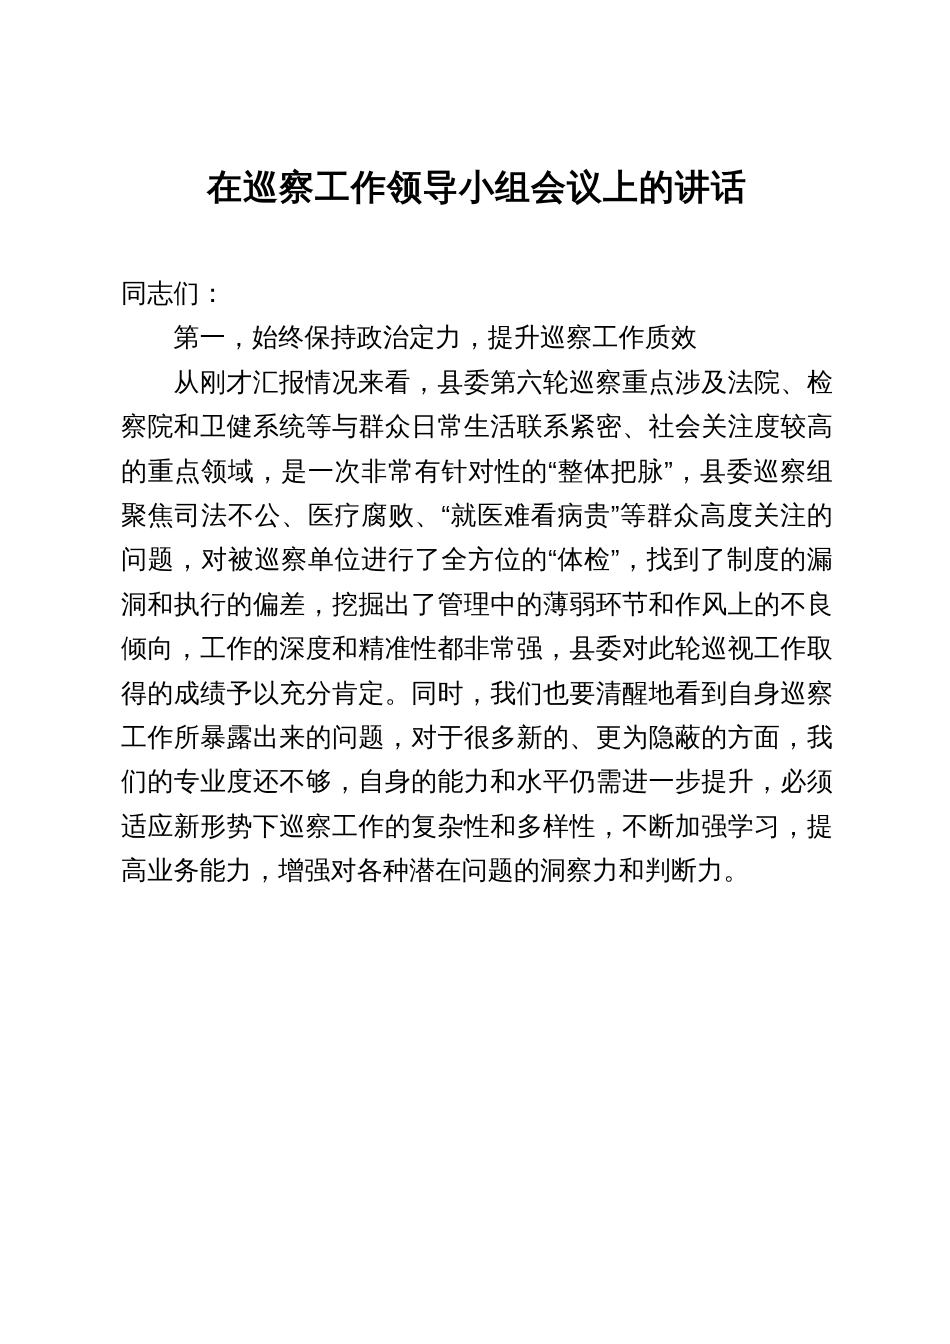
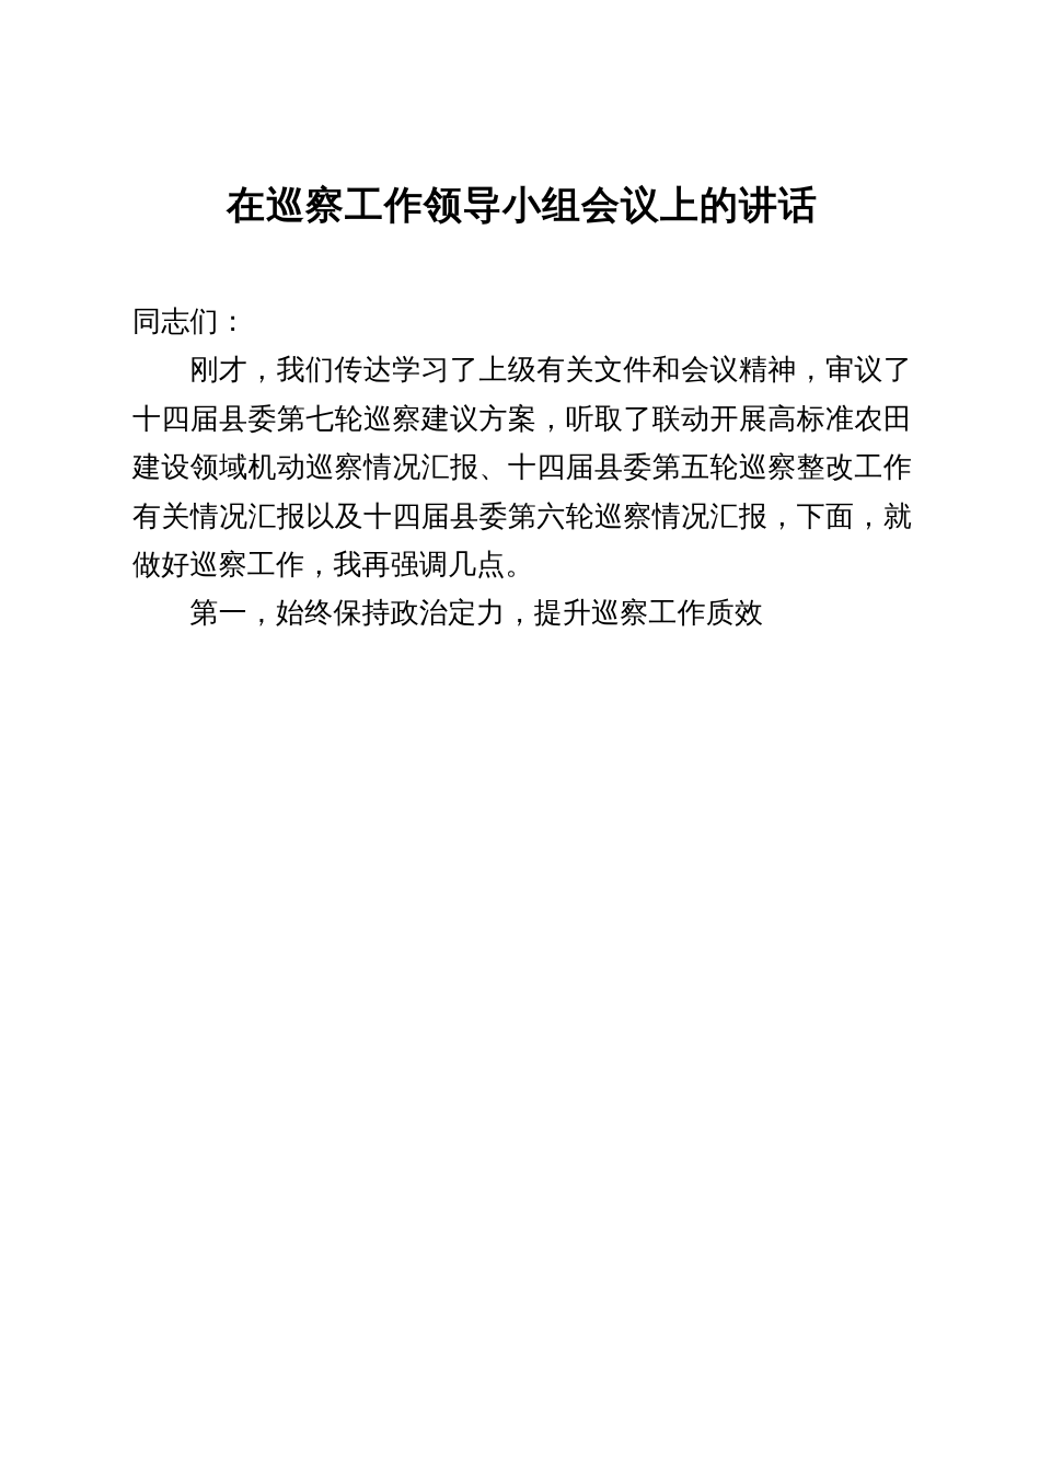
  在巡察工作领导小组会议上的讲话
  同志们：
+ 刚才，我们传达学习了上级有关文件和会议精神，审议了十四届县委第七轮巡察建议方案，听取了联动开展高标准农田建设领域机动巡察情况汇报、十四届县委第五轮巡察整改工作有关情况汇报以及十四届县委第六轮巡察情况汇报，下面，就做好巡察工作，我再强调几点。
  第一，始终保持政治定力，提升巡察工作质效
- 从刚才汇报情况来看，县委第六轮巡察重点涉及法院、检察院和卫健系统等与群众日常生活联系紧密、社会关注度较高的重点领域，是一次非常有针对性的“整体把脉”，县委巡察组聚焦司法不公、医疗腐败、“就医难看病贵”等群众高度关注的问题，对被巡察单位进行了全方位的“体检”，找到了制度的漏洞和执行的偏差，挖掘出了管理中的薄弱环节和作风上的不良倾向，工作的深度和精准性都非常强，县委对此轮巡视工作取得的成绩予以充分肯定。同时，我们也要清醒地看到自身巡察工作所暴露出来的问题，对于很多新的、更为隐蔽的方面，我们的专业度还不够，自身的能力和水平仍需进一步提升，必须适应新形势下巡察工作的复杂性和多样性，不断加强学习，提高业务能力，增强对各种潜在问题的洞察力和判断力。
